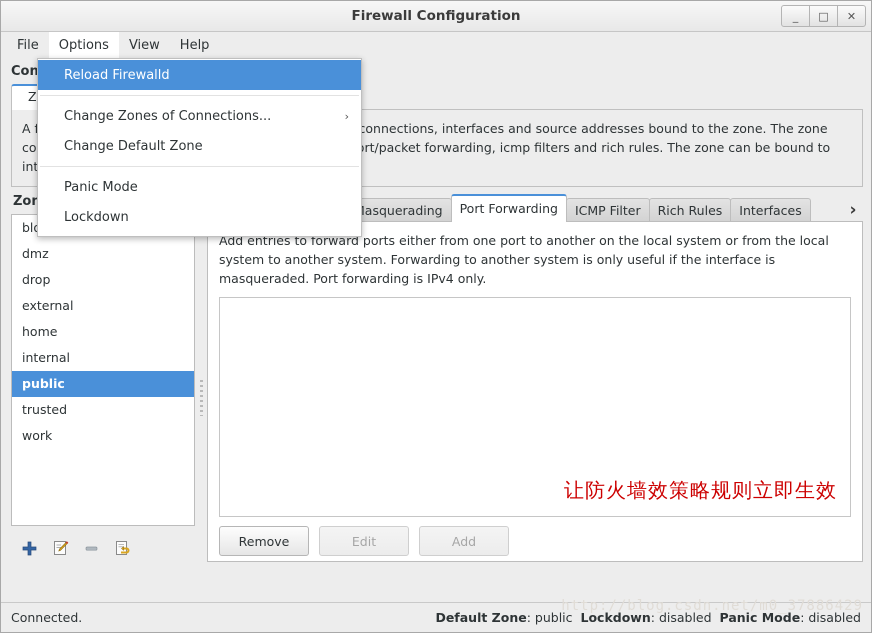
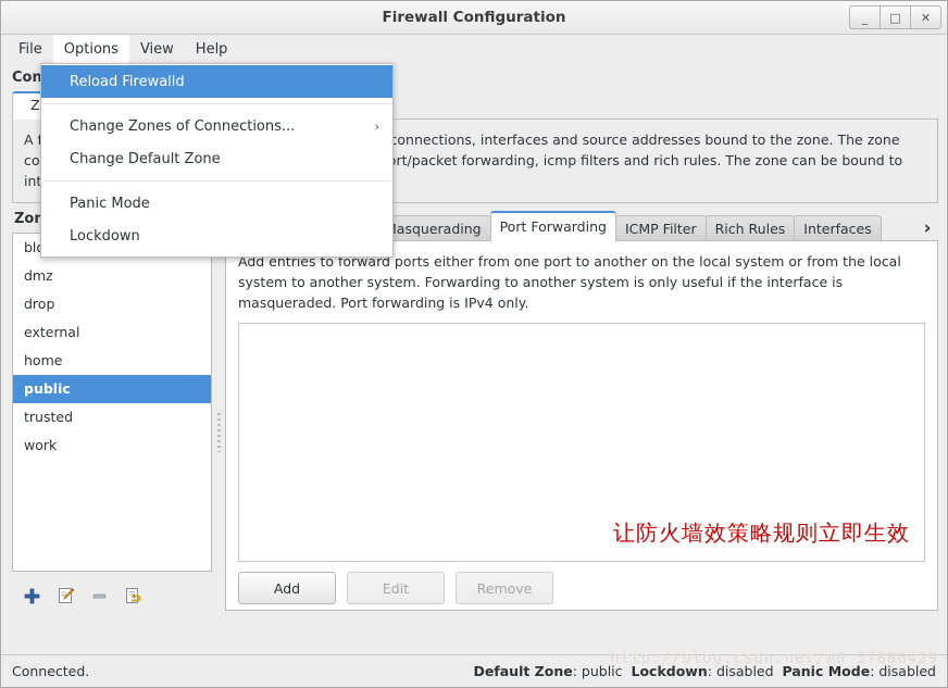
  Firewall Configuration
  _
  □
  ✕
  File
  Options
  View
  Help
  Zon
  dmz
  drop
  external
  home
- internal
  public
  trusted
  work
  asquerading
  Port Forwarding
  ICMP Filter
  Rich Rules
  Interfaces
  ›
  Add entries to forward ports either from one port to another on the local system or from the local system to another system. Forwarding to another system is only useful if the interface is masqueraded. Port forwarding is IPv4 only.
  让防火墙效策略规则立即生效
- Remove
+ Add
  Edit
- Add
+ Remove
  Reload Firewalld
  Change Zones of Connections...
  ›
  Change Default Zone
  Panic Mode
  Lockdown
  http://blog.csdn.net/m0_37886429
  Connected.
  Default Zone: public Lockdown: disabled Panic Mode: disabled
